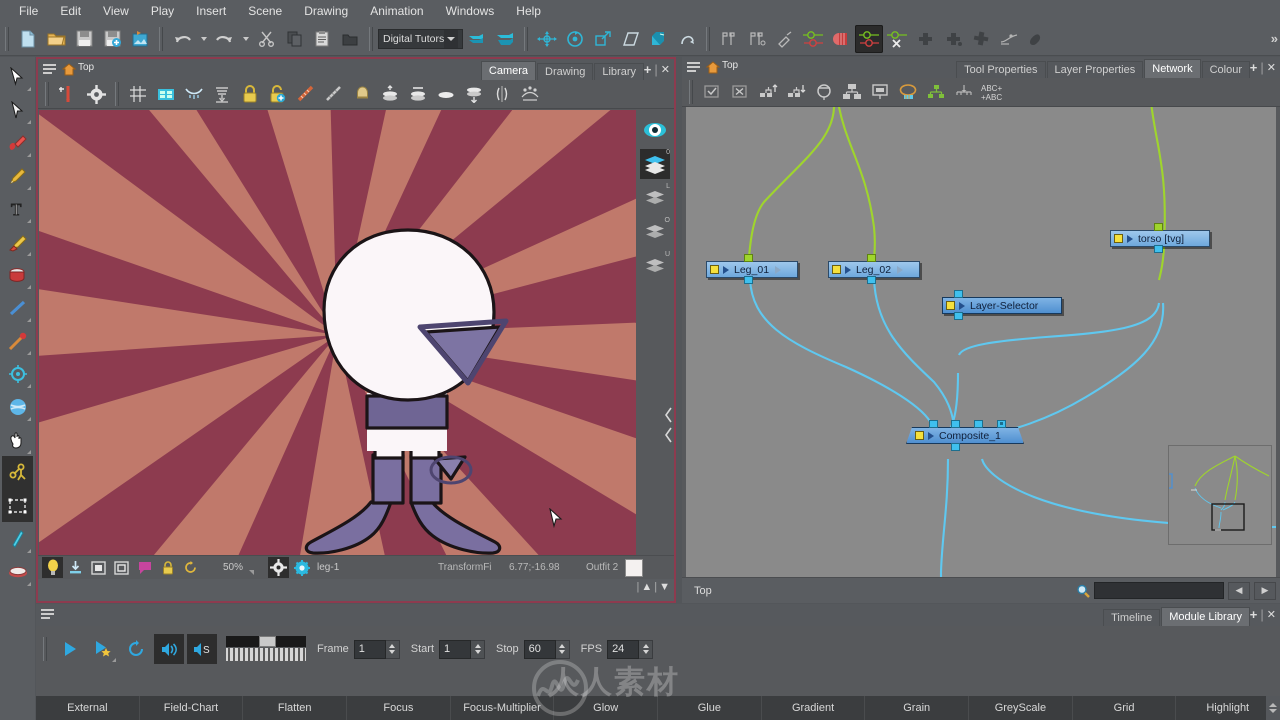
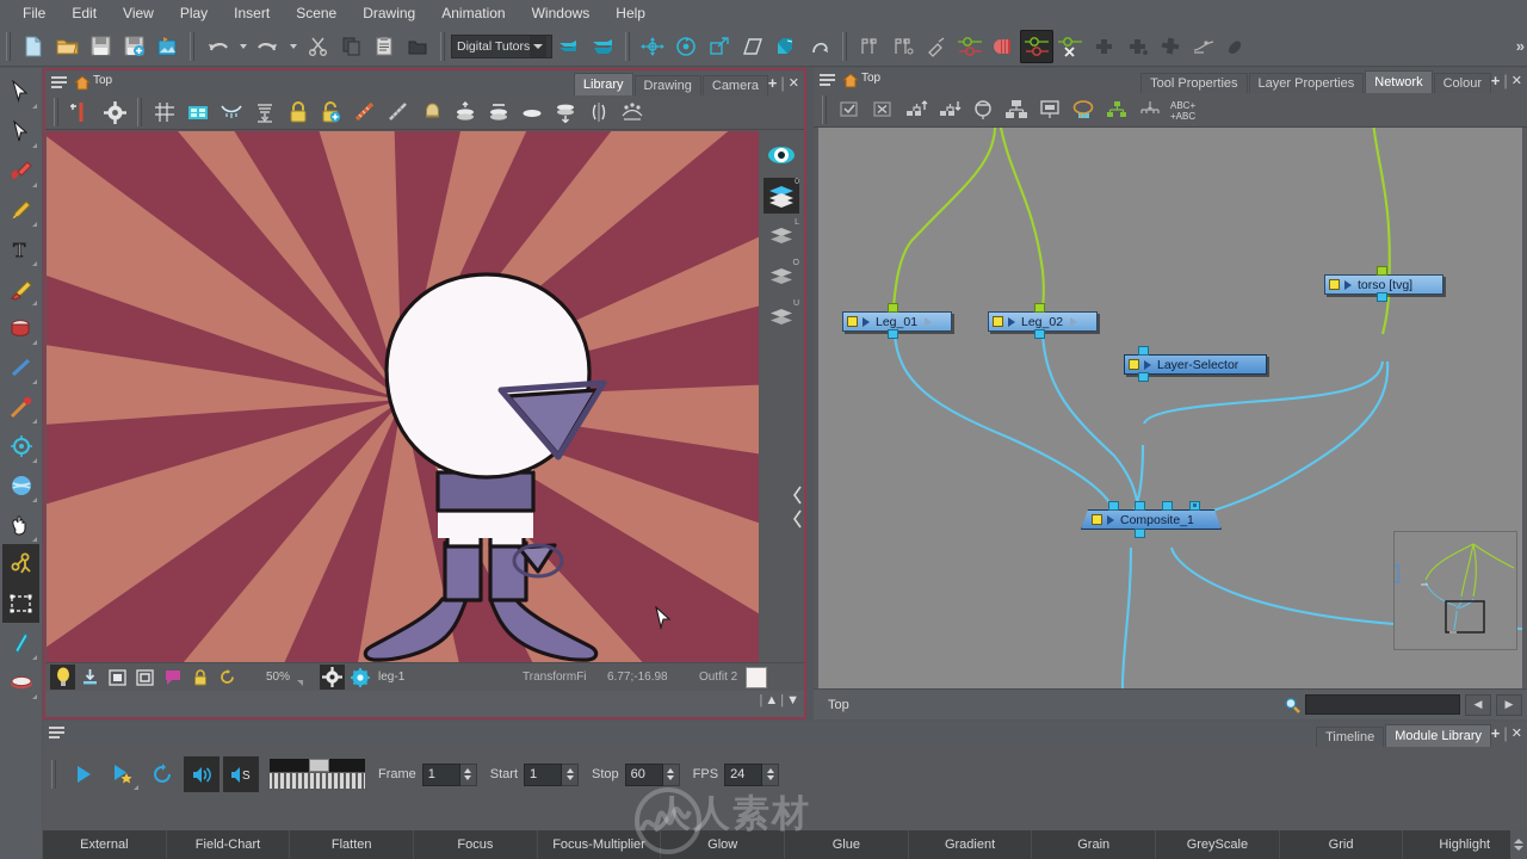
  File
  Edit
  View
  Play
  Insert
  Scene
  Drawing
  Animation
  Windows
  Help
  Digital Tutors
  »
  T
  Top
- Camera
+ Library
  Drawing
- Library
+ Camera
  +
  |
  ✕
  50%
  leg-1
  TransformFi
  6.77;-16.98
  Outfit 2
  |
  ▲
  |
  ▼
  Top
  Tool Properties
  Layer Properties
  Network
  Colour
  +
  |
  ✕
  ABC+
  +ABC
  Leg_01
  Leg_02
  torso [tvg]
  Layer-Selector
  Composite_1
  Top
  ◀
  ▶
  Timeline
  Module Library
  +
  |
  ✕
  S
  Frame
  1
  Start
  1
  Stop
  60
  FPS
  24
  External
  Field-Chart
  Flatten
  Focus
  Focus-Multiplier
  Glow
  Glue
  Gradient
  Grain
  GreyScale
  Grid
  Highlight
  人人素材
